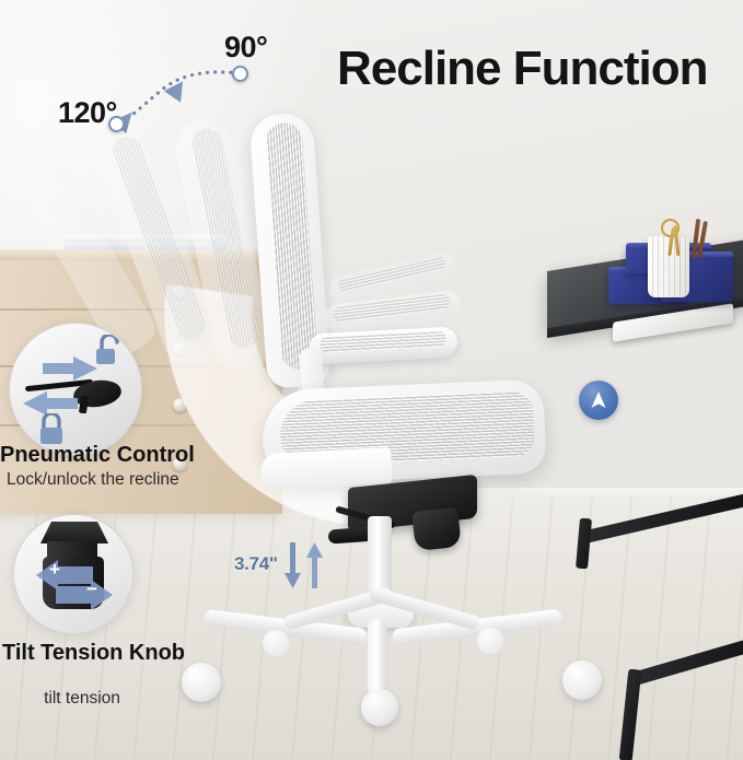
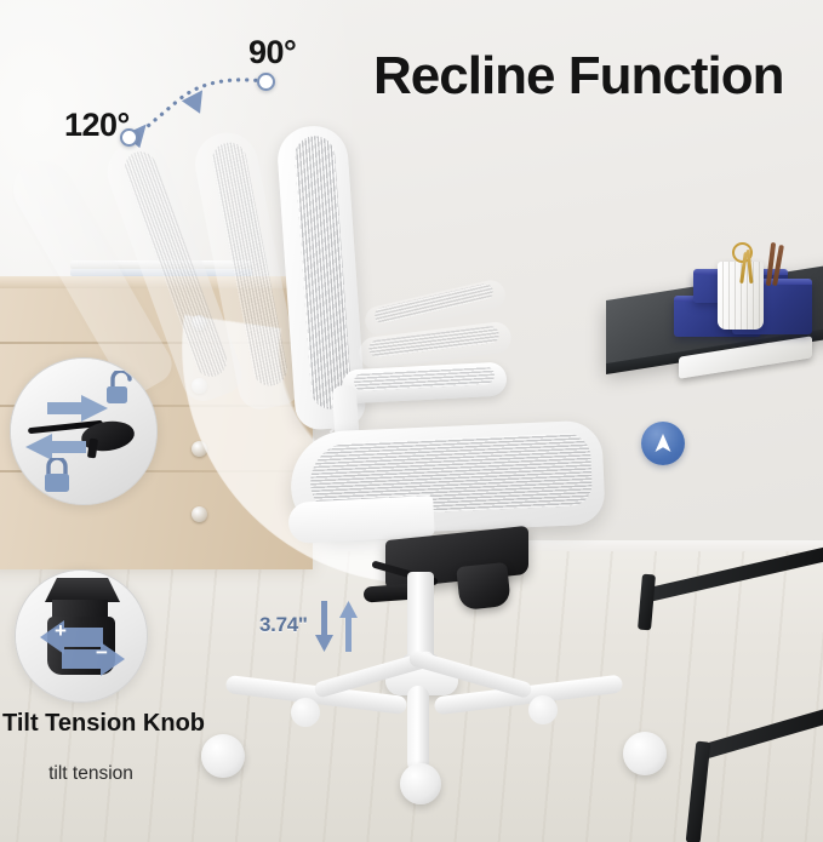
  Recline Function
  90°
  120°
- Pneumatic Control
- Lock/unlock the recline
  +
  −
  Tilt Tension Knob
  tilt tension
  3.74"
